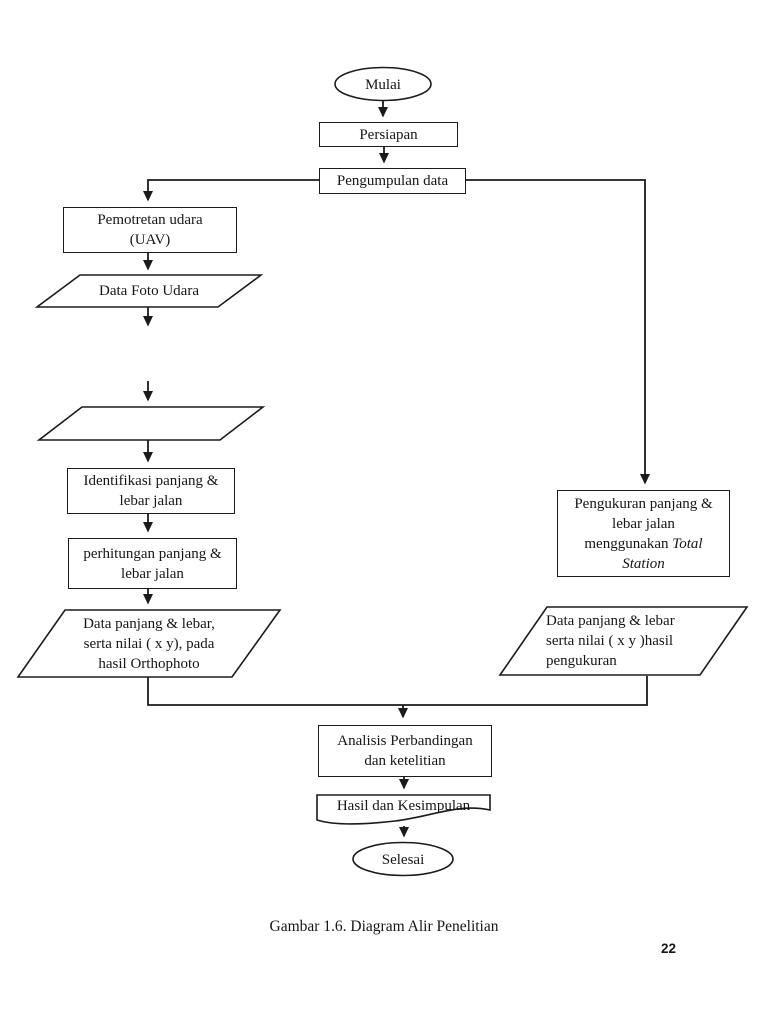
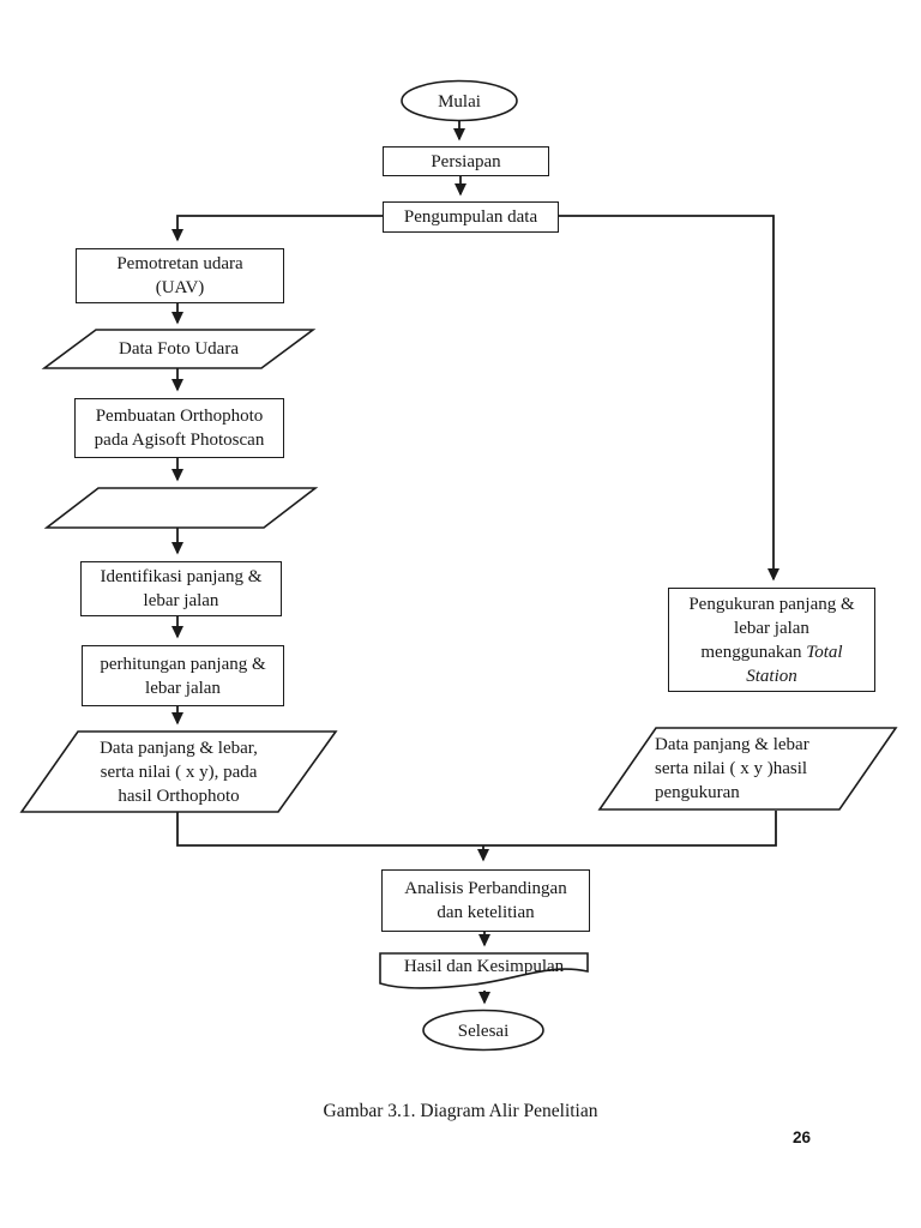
  Mulai
  Persiapan
  Pengumpulan data
  Pemotretan udara
  (UAV)
  Data Foto Udara
+ Pembuatan Orthophoto
+ pada Agisoft Photoscan
  Identifikasi panjang &
  lebar jalan
  perhitungan panjang &
  lebar jalan
  Data panjang & lebar,
  serta nilai ( x y), pada
  hasil Orthophoto
  Pengukuran panjang &
  lebar jalan
  menggunakan Total Station
  Data panjang & lebar
  serta nilai ( x y )hasil
  pengukuran
  Analisis Perbandingan
  dan ketelitian
  Hasil dan Kesimpulan
  Selesai
- Gambar 1.6. Diagram Alir Penelitian
+ Gambar 3.1. Diagram Alir Penelitian
- 22
+ 26
